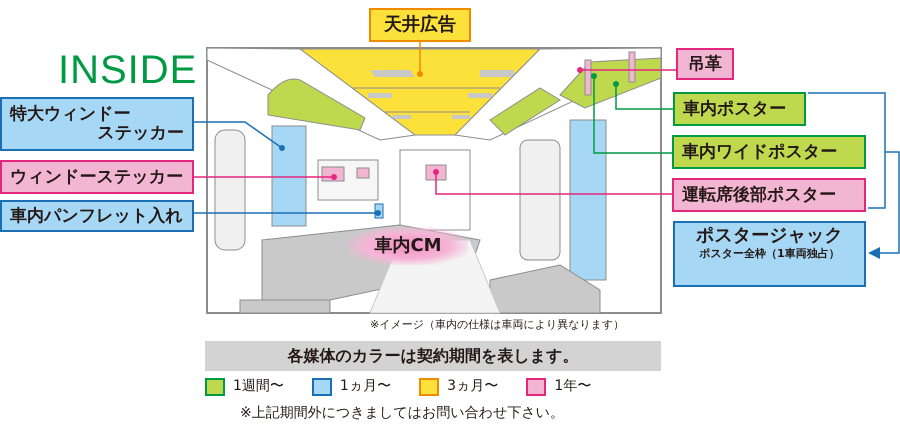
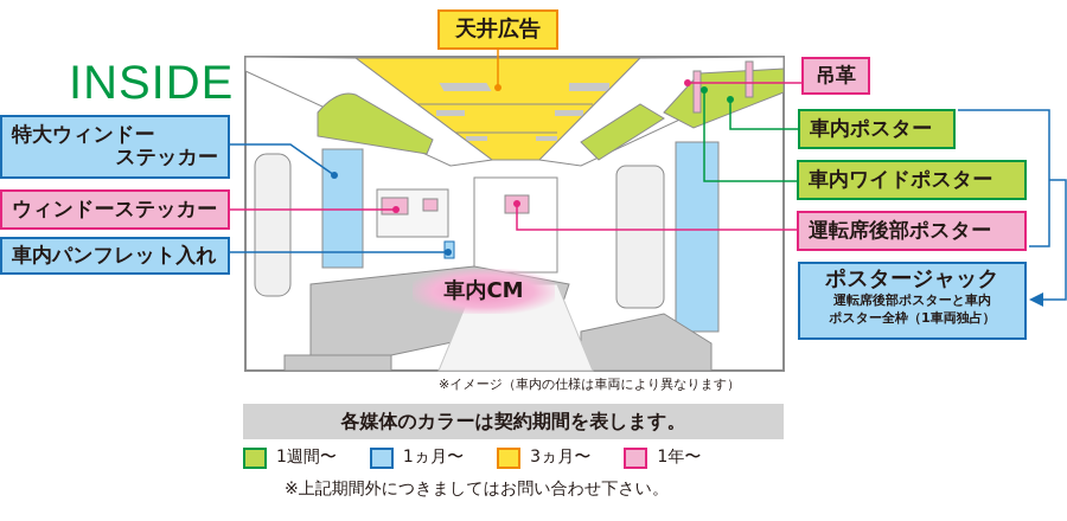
  INSIDE
  特大ウィンドー
  ステッカー
  ウィンドーステッカー
  車内パンフレット入れ
  天井広告
  吊革
  車内ポスター
  車内ワイドポスター
  運転席後部ポスター
  ポスタージャック
+ 運転席後部ポスターと車内
  ポスター全枠（1車両独占）
  車内CM
  ※イメージ（車内の仕様は車両により異なります）
  各媒体のカラーは契約期間を表します。
  1週間〜
  1ヵ月〜
  3ヵ月〜
  1年〜
  ※上記期間外につきましてはお問い合わせ下さい。
